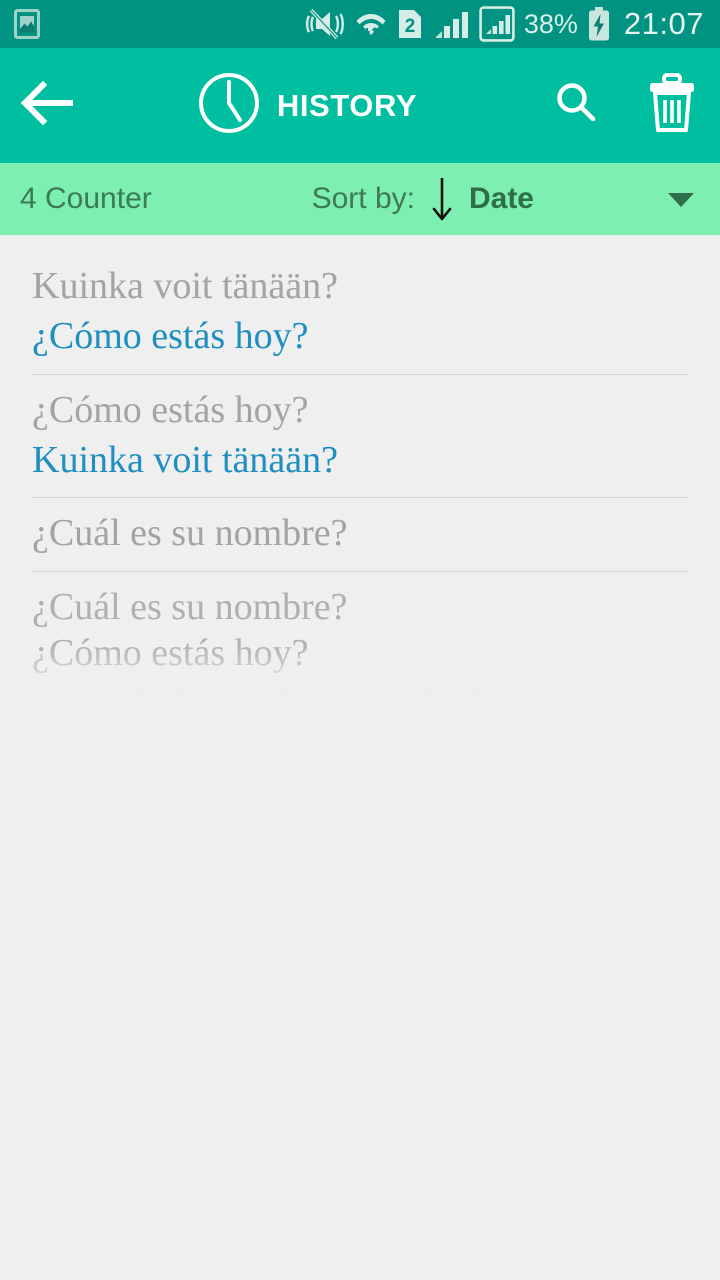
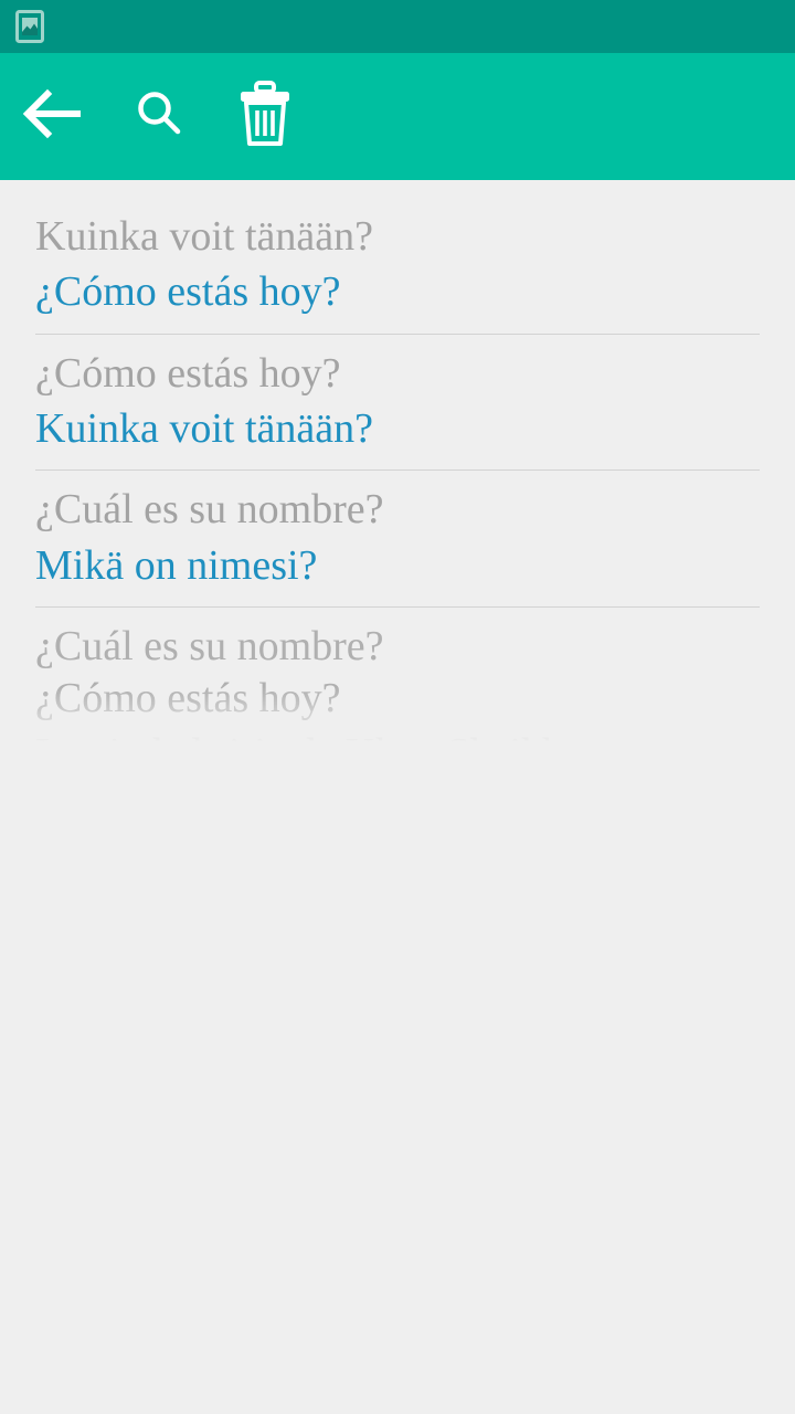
- 2
- 38%
- 21:07
- HISTORY
- 4 Counter
- Sort by:
- Date
  Kuinka voit tänään?
  ¿Cómo estás hoy?
  ¿Cómo estás hoy?
  Kuinka voit tänään?
  ¿Cuál es su nombre?
+ Mikä on nimesi?
  ¿Cuál es su nombre?
  ¿Cómo estás hoy?
